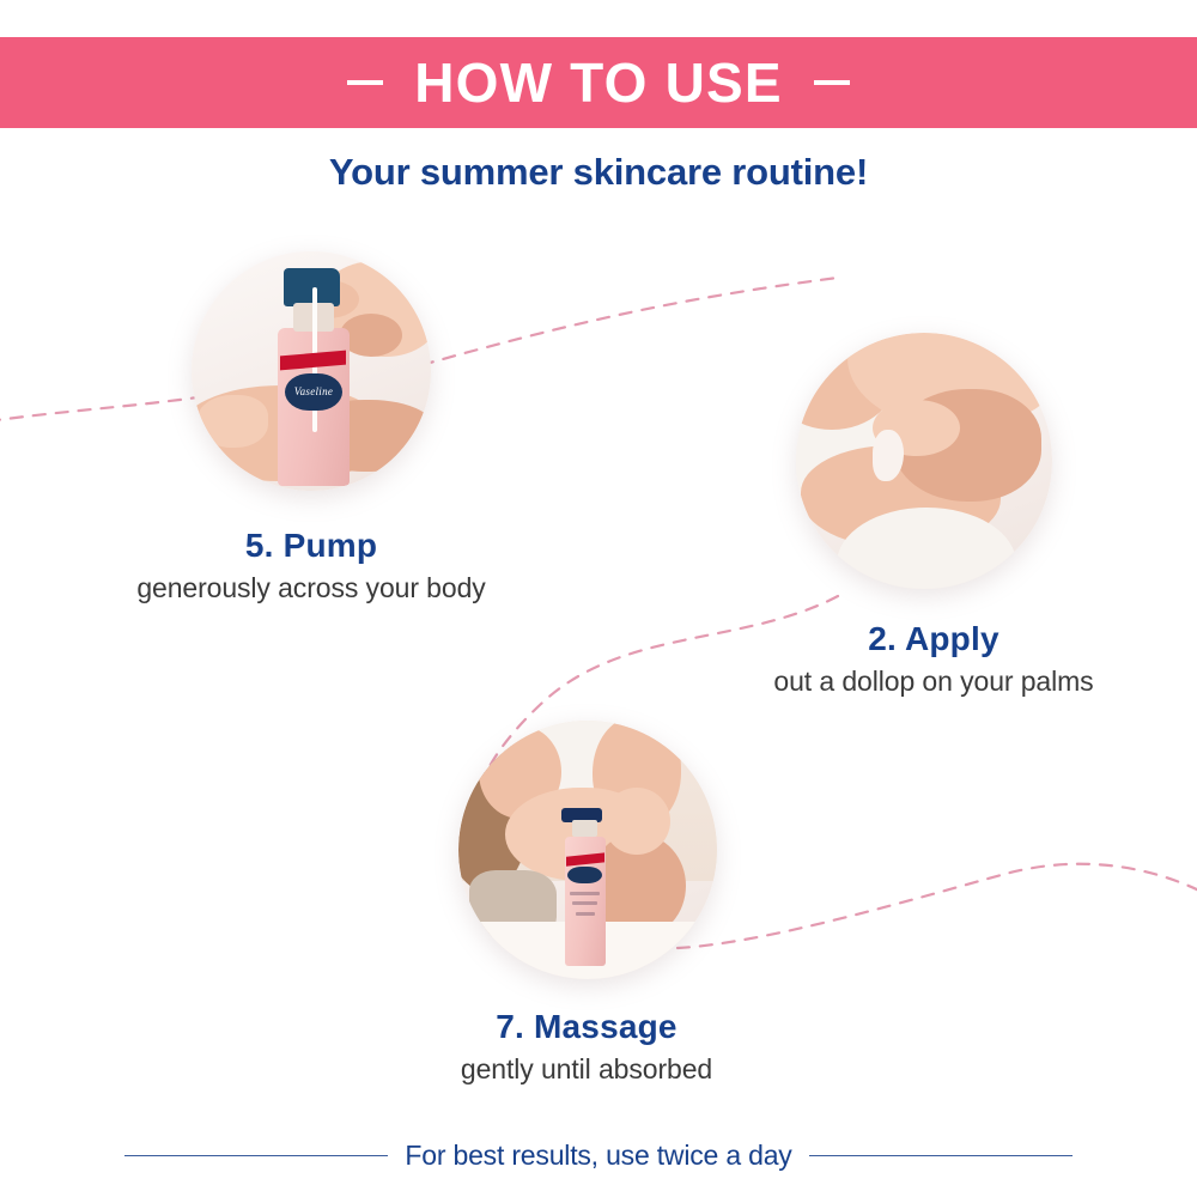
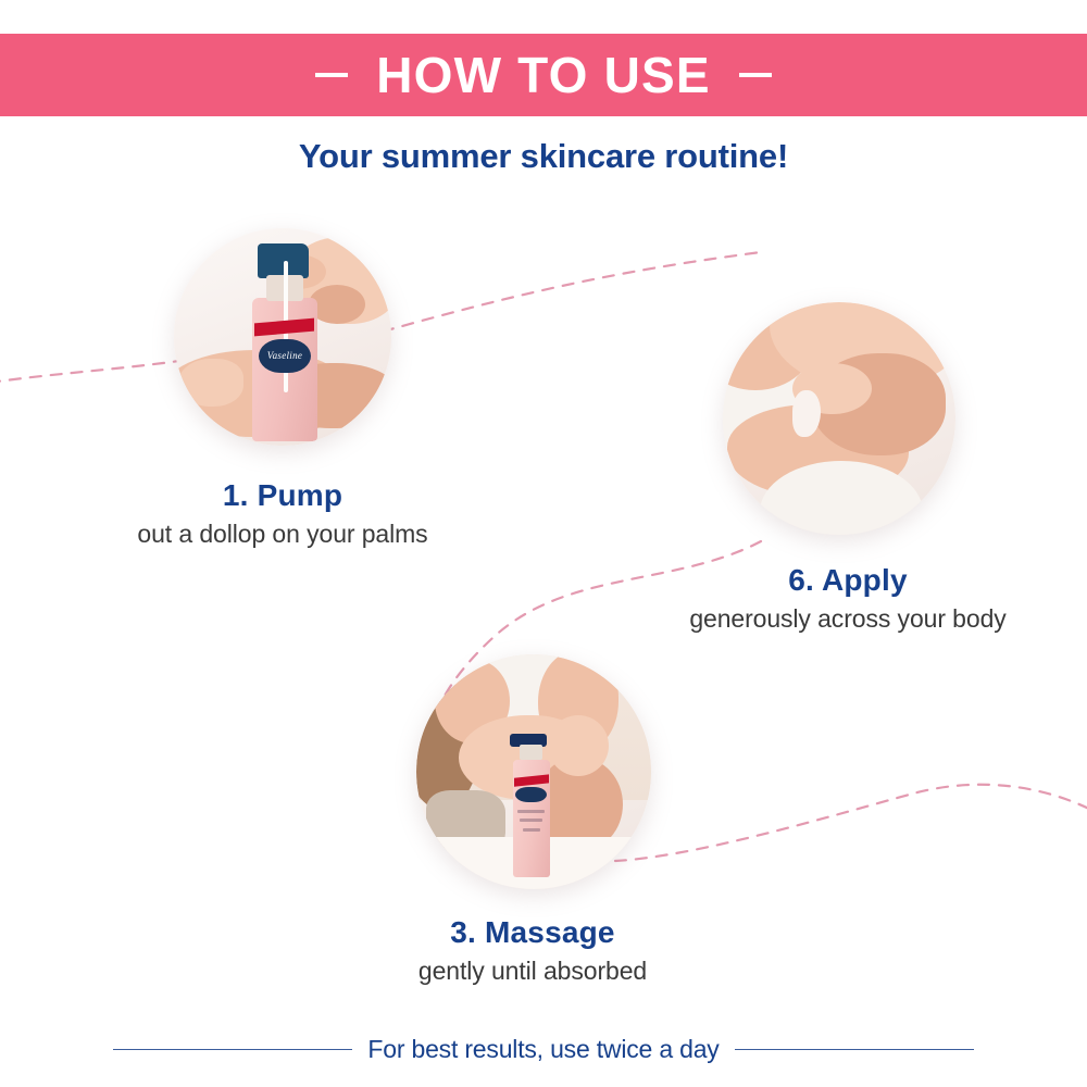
  HOW TO USE
  Your summer skincare routine!
  Vaseline
- 5. Pump
+ 1. Pump
- generously across your body
+ out a dollop on your palms
- 2. Apply
+ 6. Apply
- out a dollop on your palms
+ generously across your body
- 7. Massage
+ 3. Massage
  gently until absorbed
  For best results, use twice a day
